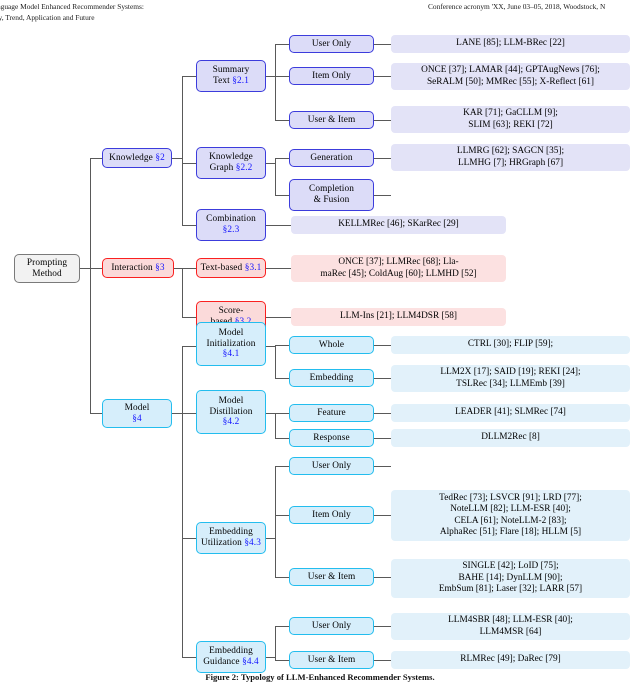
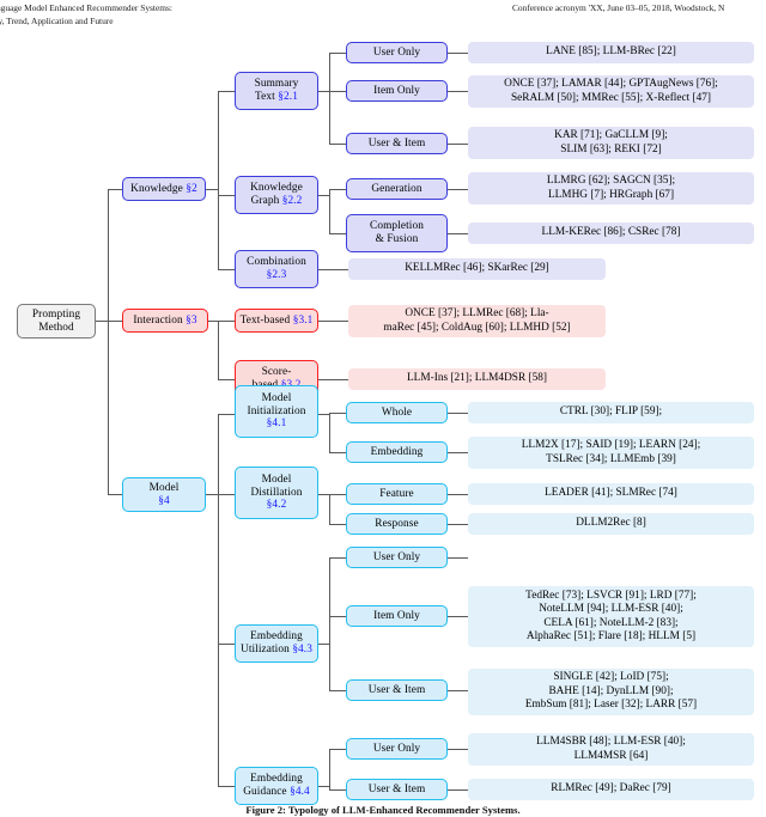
  guage Model Enhanced Recommender Systems:
  y, Trend, Application and Future
  Conference acronym 'XX, June 03–05, 2018, Woodstock, N
  Prompting
  Method
  Knowledge
  §2
  Interaction
  §3
  Model
  §4
  Summary
  Text §2.1
  Knowledge
  Graph §2.2
  Combination
  §2.3
  Text-based
  §3.1
  Score-
  Model
  Initialization
  §4.1
  Model
  Distillation
  §4.2
  Embedding
  Utilization §4.3
  Embedding
  Guidance §4.4
  User Only
  Item Only
  User & Item
  Generation
  Completion
  & Fusion
  Whole
  Embedding
  Feature
  Response
  User Only
  Item Only
  User & Item
  User Only
  User & Item
  LANE [85]; LLM-BRec [22]
  ONCE [37]; LAMAR [44]; GPTAugNews [76];
- SeRALM [50]; MMRec [55]; X-Reflect [61]
+ SeRALM [50]; MMRec [55]; X-Reflect [47]
  KAR [71]; GaCLLM [9];
  SLIM [63]; REKI [72]
  LLMRG [62]; SAGCN [35];
  LLMHG [7]; HRGraph [67]
+ LLM-KERec [86]; CSRec [78]
  KELLMRec [46]; SKarRec [29]
  ONCE [37]; LLMRec [68]; Lla-
  maRec [45]; ColdAug [60]; LLMHD [52]
  LLM-Ins [21]; LLM4DSR [58]
  CTRL [30]; FLIP [59];
- LLM2X [17]; SAID [19]; REKI [24];
+ LLM2X [17]; SAID [19]; LEARN [24];
  TSLRec [34]; LLMEmb [39]
  LEADER [41]; SLMRec [74]
  DLLM2Rec [8]
  TedRec [73]; LSVCR [91]; LRD [77];
- NoteLLM [82]; LLM-ESR [40];
+ NoteLLM [94]; LLM-ESR [40];
  CELA [61]; NoteLLM-2 [83];
  AlphaRec [51]; Flare [18]; HLLM [5]
  SINGLE [42]; LoID [75];
  BAHE [14]; DynLLM [90];
  EmbSum [81]; Laser [32]; LARR [57]
  LLM4SBR [48]; LLM-ESR [40];
  LLM4MSR [64]
  RLMRec [49]; DaRec [79]
  Figure 2: Typology of LLM-Enhanced Recommender Systems.
